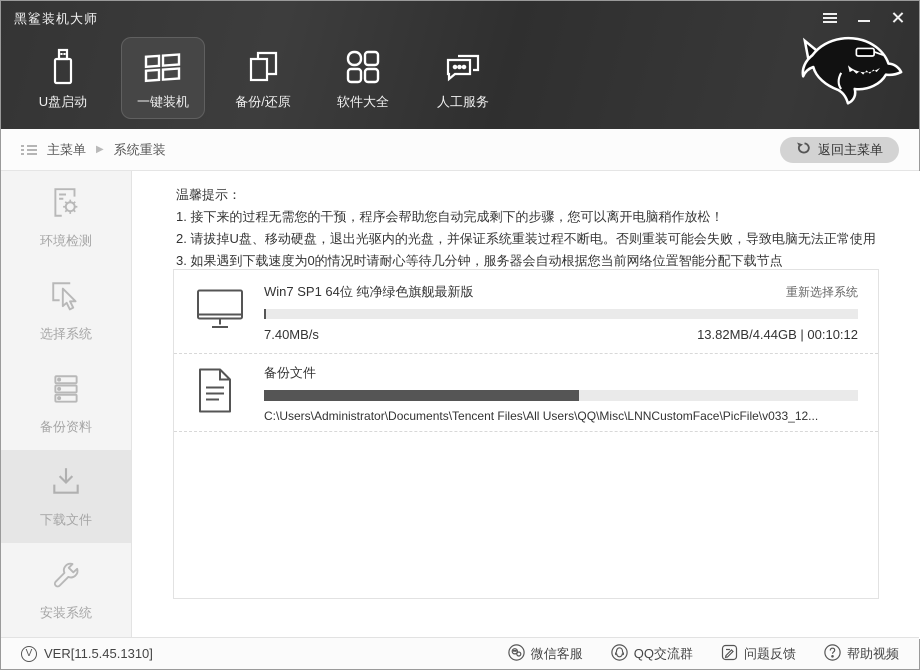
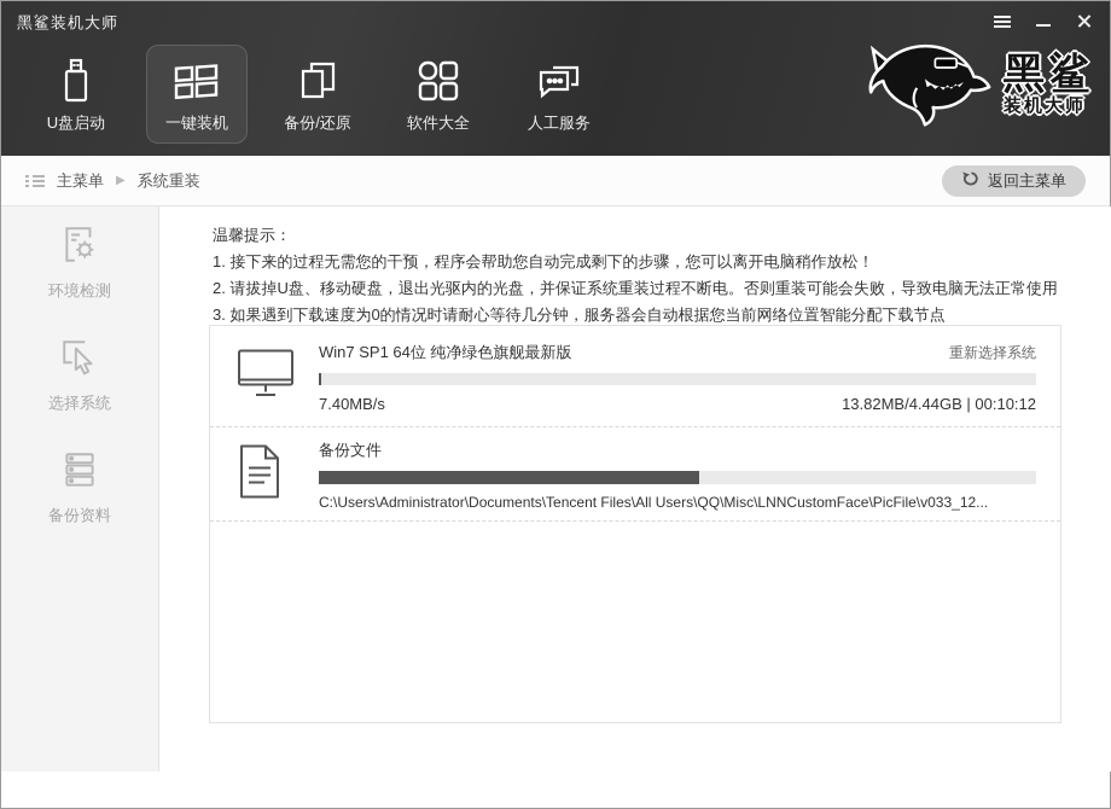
  黑鲨装机大师
  U盘启动
  一键装机
  备份/还原
  软件大全
  人工服务
+ 黑鲨
+ 装机大师
  主菜单
  ▶
  系统重装
  返回主菜单
  环境检测
  选择系统
  备份资料
- 下载文件
- 安装系统
  温馨提示：
  1. 接下来的过程无需您的干预，程序会帮助您自动完成剩下的步骤，您可以离开电脑稍作放松！
  2. 请拔掉U盘、移动硬盘，退出光驱内的光盘，并保证系统重装过程不断电。否则重装可能会失败，导致电脑无法正常使用
  3. 如果遇到下载速度为0的情况时请耐心等待几分钟，服务器会自动根据您当前网络位置智能分配下载节点
  Win7 SP1 64位 纯净绿色旗舰最新版
  重新选择系统
  7.40MB/s
  13.82MB/4.44GB | 00:10:12
  备份文件
  C:\Users\Administrator\Documents\Tencent Files\All Users\QQ\Misc\LNNCustomFace\PicFile\v033_12...
- V
- VER[11.5.45.1310]
- 微信客服
- QQ交流群
- 问题反馈
- 帮助视频
